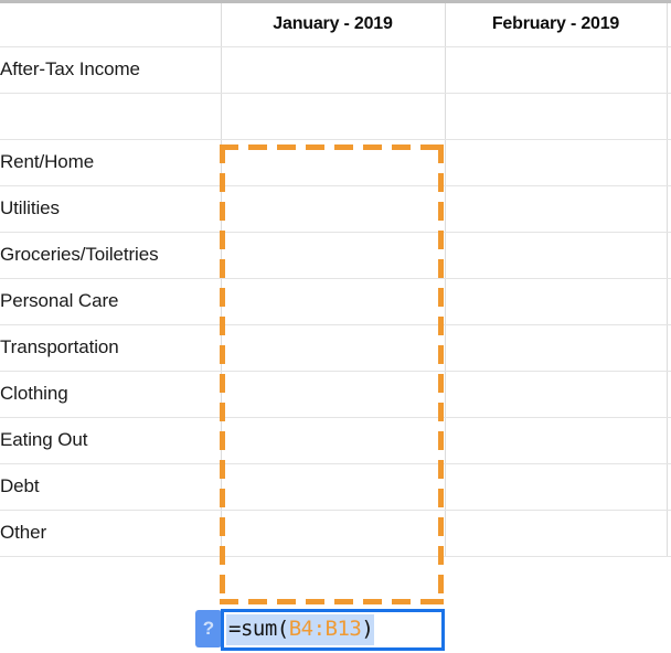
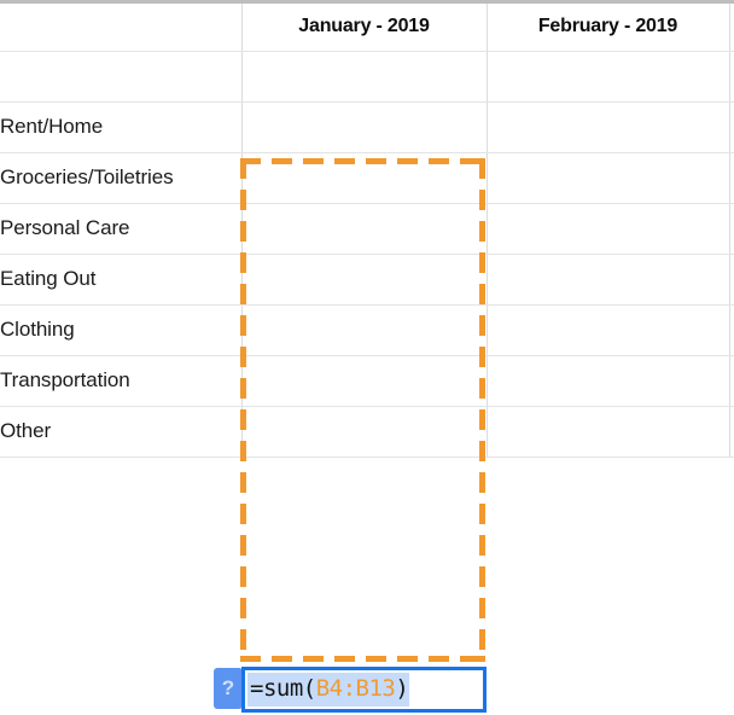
  	January - 2019	February - 2019
- After-Tax Income
  Rent/Home
- Utilities
  Groceries/Toiletries
  Personal Care
- Transportation
+ Eating Out
  Clothing
- Eating Out
+ Transportation
- Debt
  Other
  ?
  =sum(B4:B13)
